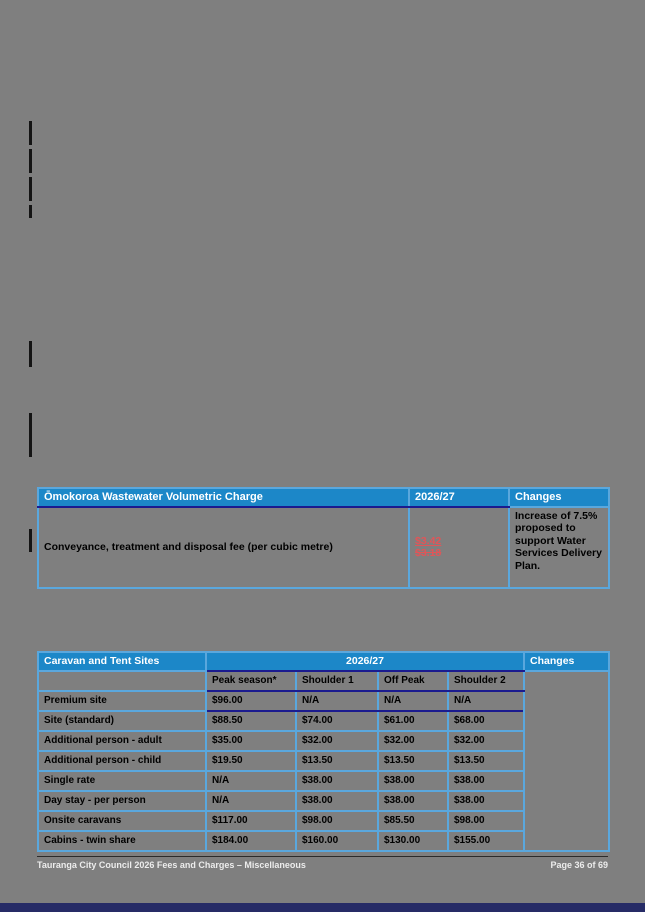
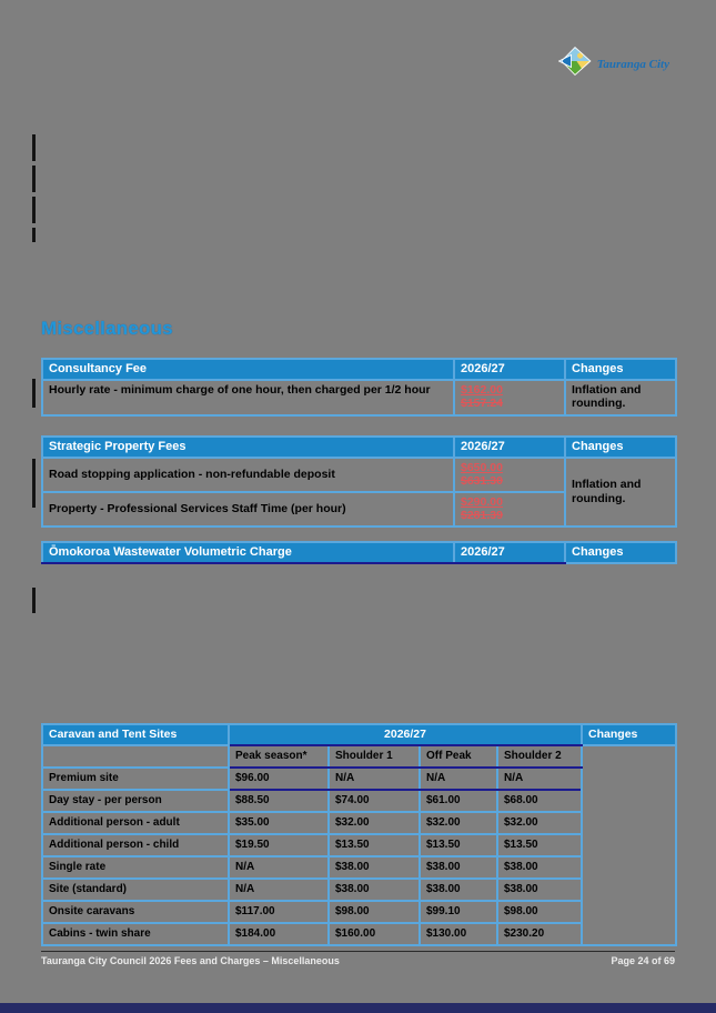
+ Tauranga City
+ Miscellaneous
+ Consultancy Fee	2026/27	Changes
+ Hourly rate - minimum charge of one hour, then charged per 1/2 hour	$162.00 $157.24	Inflation and rounding.
+ Strategic Property Fees	2026/27	Changes
+ Road stopping application - non-refundable deposit	$650.00 $631.30	Inflation and rounding.
+ Property - Professional Services Staff Time (per hour)	$290.00 $281.39
  Ōmokoroa Wastewater Volumetric Charge	2026/27	Changes
- Conveyance, treatment and disposal fee (per cubic metre)	$3.42 $3.18	Increase of 7.5% proposed to support Water Services Delivery Plan.
  Caravan and Tent Sites	2026/27	Changes
  	Peak season*	Shoulder 1	Off Peak	Shoulder 2
  Premium site	$96.00	N/A	N/A	N/A
- Site (standard)	$88.50	$74.00	$61.00	$68.00
+ Day stay - per person	$88.50	$74.00	$61.00	$68.00
  Additional person - adult	$35.00	$32.00	$32.00	$32.00
  Additional person - child	$19.50	$13.50	$13.50	$13.50
  Single rate	N/A	$38.00	$38.00	$38.00
- Day stay - per person	N/A	$38.00	$38.00	$38.00
+ Site (standard)	N/A	$38.00	$38.00	$38.00
- Onsite caravans	$117.00	$98.00	$85.50	$98.00
+ Onsite caravans	$117.00	$98.00	$99.10	$98.00
- Cabins - twin share	$184.00	$160.00	$130.00	$155.00
+ Cabins - twin share	$184.00	$160.00	$130.00	$230.20
  Tauranga City Council 2026 Fees and Charges – Miscellaneous
- Page 36 of 69
+ Page 24 of 69
